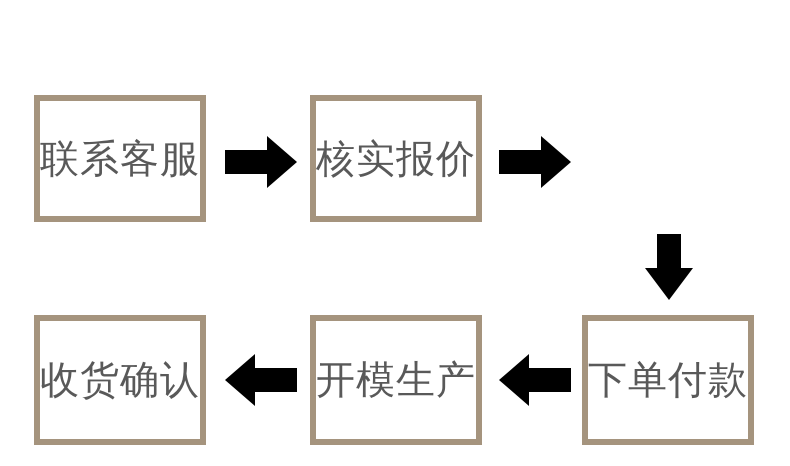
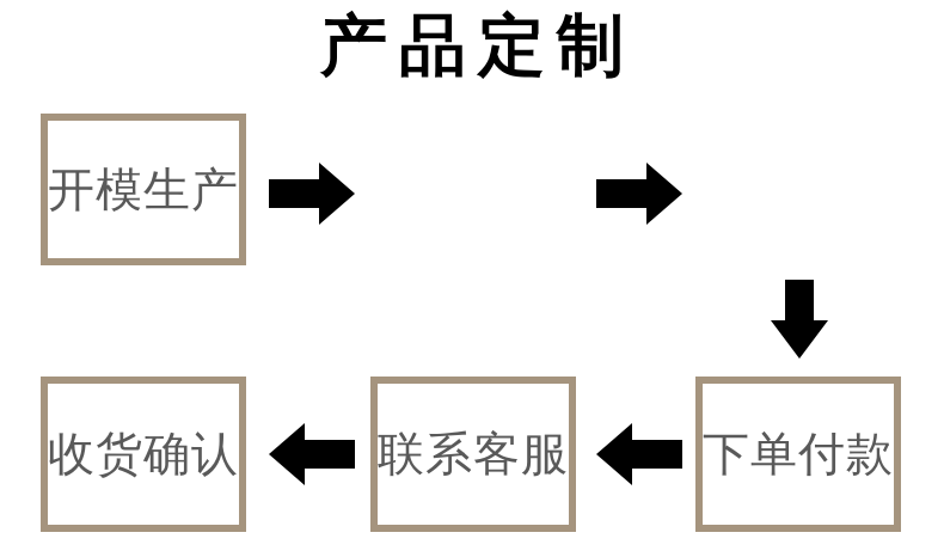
+ 产品定制
- 联系客服
+ 开模生产
- 核实报价
  收货确认
- 开模生产
+ 联系客服
  下单付款
